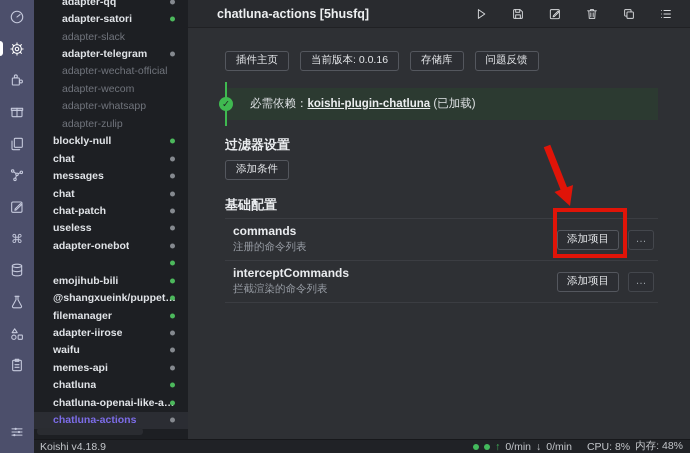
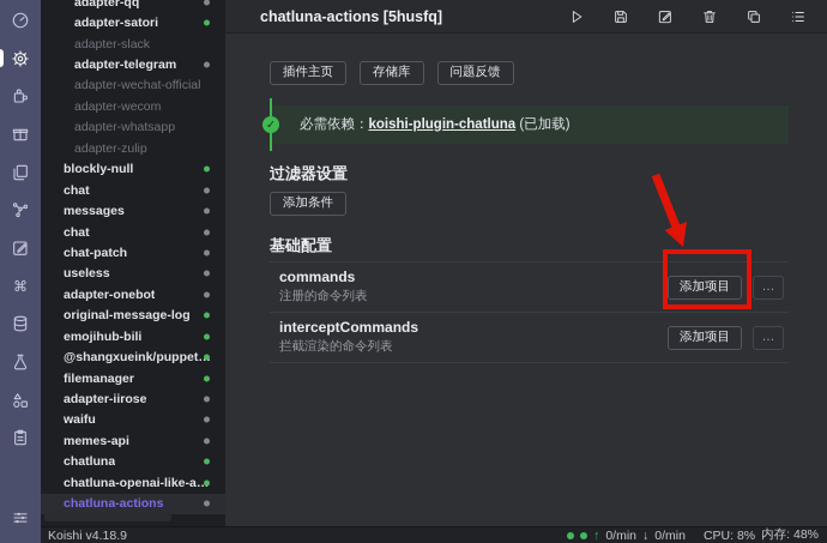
  ⌘
  adapter-qq
  adapter-satori
  adapter-slack
  adapter-telegram
  adapter-wechat-official
  adapter-wecom
  adapter-whatsapp
  adapter-zulip
  blockly-null
  chat
  messages
  chat
  chat-patch
  useless
  adapter-onebot
+ original-message-log
  emojihub-bili
  @shangxueink/puppete
  filemanager
  adapter-iirose
  waifu
  memes-api
  chatluna
  chatluna-openai-like-ad
  chatluna-actions
  chatluna-actions [5husfq]
  插件主页
- 当前版本: 0.0.16
  存储库
  问题反馈
  ✓
  必需依赖：koishi-plugin-chatluna (已加载)
  过滤器设置
  添加条件
  基础配置
  commands
  注册的命令列表
  添加项目
  …
  interceptCommands
  拦截渲染的命令列表
  添加项目
  …
  Koishi v4.18.9
  ↑
  0/min
  ↓
  0/min
  CPU: 8%
  内存: 48%
